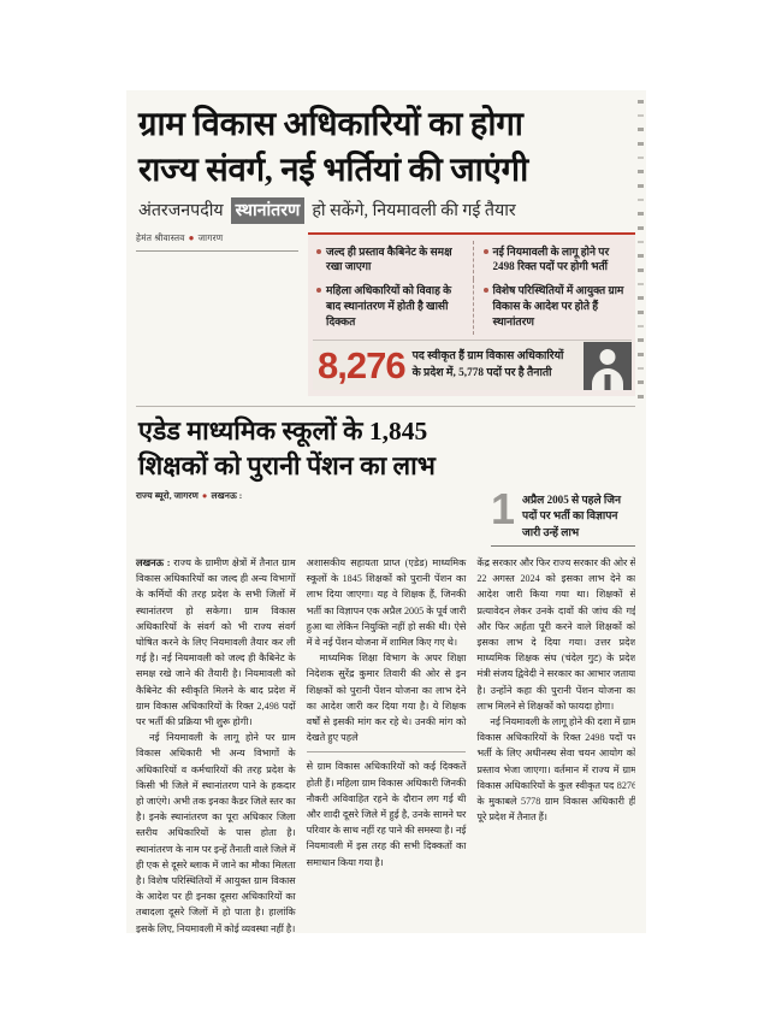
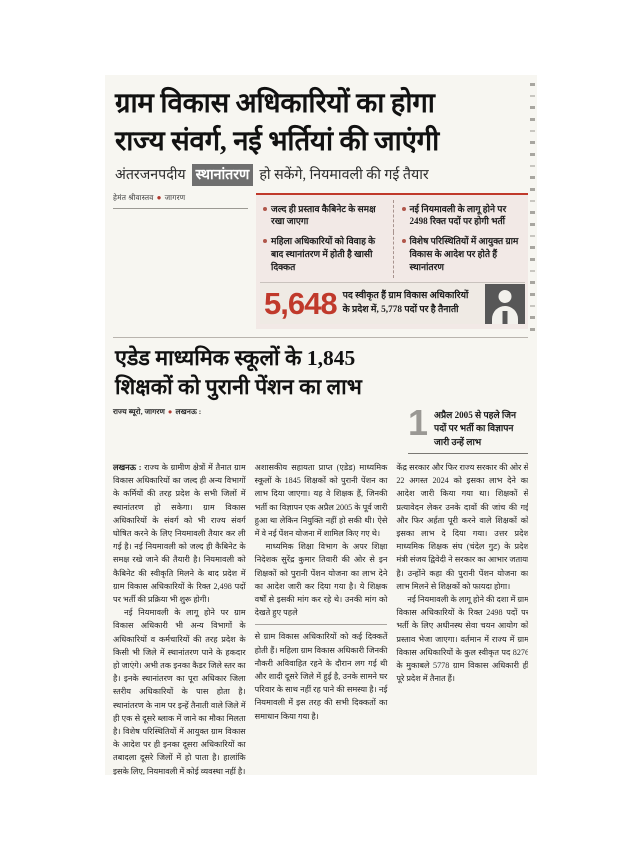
  ग्राम विकास अधिकारियों का होगा
  राज्य संवर्ग, नई भर्तियां की जाएंगी
  अंतरजनपदीय
  स्थानांतरण
  हो सकेंगे, नियमावली की गई तैयार
  हेमंत श्रीवास्तव ● जागरण
  जल्द ही प्रस्ताव कैबिनेट के समक्ष रखा जाएगा
  नई नियमावली के लागू होने पर 2498 रिक्त पदों पर होगी भर्ती
  महिला अधिकारियों को विवाह के बाद स्थानांतरण में होती है खासी दिक्कत
  विशेष परिस्थितियों में आयुक्त ग्राम विकास के आदेश पर होते हैं स्थानांतरण
- 8,276
+ 5,648
  पद स्वीकृत हैं ग्राम विकास अधिकारियों
  के प्रदेश में, 5,778 पदों पर है तैनाती
  एडेड माध्यमिक स्कूलों के 1,845
  शिक्षकों को पुरानी पेंशन का लाभ
  राज्य ब्यूरो, जागरण ● लखनऊ :
  1
  अप्रैल 2005 से पहले जिन पदों पर भर्ती का विज्ञापन जारी उन्हें लाभ
  लखनऊ : राज्य के ग्रामीण क्षेत्रों में तैनात ग्राम विकास अधिकारियों का जल्द ही अन्य विभागों के कर्मियों की तरह प्रदेश के सभी जिलों में स्थानांतरण हो सकेगा। ग्राम विकास अधिकारियों के संवर्ग को भी राज्य संवर्ग घोषित करने के लिए नियमावली तैयार कर ली गई है। नई नियमावली को जल्द ही कैबिनेट के समक्ष रखे जाने की तैयारी है। नियमावली को कैबिनेट की स्वीकृति मिलने के बाद प्रदेश में ग्राम विकास अधिकारियों के रिक्त 2,498 पदों पर भर्ती की प्रक्रिया भी शुरू होगी।
  नई नियमावली के लागू होने पर ग्राम विकास अधिकारी भी अन्य विभागों के अधिकारियों व कर्मचारियों की तरह प्रदेश के किसी भी जिले में स्थानांतरण पाने के हकदार हो जाएंगे। अभी तक इनका कैडर जिले स्तर का है। इनके स्थानांतरण का पूरा अधिकार जिला स्तरीय अधिकारियों के पास होता है। स्थानांतरण के नाम पर इन्हें तैनाती वाले जिले में ही एक से दूसरे ब्लाक में जाने का मौका मिलता है। विशेष परिस्थितियों में आयुक्त ग्राम विकास के आदेश पर ही इनका दूसरा अधिकारियों का तबादला दूसरे जिलों में हो पाता है। हालांकि इसके लिए, नियमावली में कोई व्यवस्था नहीं है।
  अशासकीय सहायता प्राप्त (एडेड) माध्यमिक स्कूलों के 1845 शिक्षकों को पुरानी पेंशन का लाभ दिया जाएगा। यह वे शिक्षक हैं, जिनकी भर्ती का विज्ञापन एक अप्रैल 2005 के पूर्व जारी हुआ था लेकिन नियुक्ति नहीं हो सकी थी। ऐसे में वे नई पेंशन योजना में शामिल किए गए थे।
  माध्यमिक शिक्षा विभाग के अपर शिक्षा निदेशक सुरेंद्र कुमार तिवारी की ओर से इन शिक्षकों को पुरानी पेंशन योजना का लाभ देने का आदेश जारी कर दिया गया है। ये शिक्षक वर्षों से इसकी मांग कर रहे थे। उनकी मांग को देखते हुए पहले
  से ग्राम विकास अधिकारियों को कई दिक्कतें होती हैं। महिला ग्राम विकास अधिकारी जिनकी नौकरी अविवाहित रहने के दौरान लग गई थी और शादी दूसरे जिले में हुई है, उनके सामने घर परिवार के साथ नहीं रह पाने की समस्या है। नई नियमावली में इस तरह की सभी दिक्कतों का समाधान किया गया है।
  केंद्र सरकार और फिर राज्य सरकार की ओर से 22 अगस्त 2024 को इसका लाभ देने का आदेश जारी किया गया था। शिक्षकों से प्रत्यावेदन लेकर उनके दावों की जांच की ग और फिर अर्हता पूरी करने वाले शिक्षकों को इसका लाभ दे दिया गया। उत्तर प्रदेश माध्यमिक शिक्षक संघ (चंदेल गुट) के प्रदेश मंत्री संजय द्विवेदी ने सरकार का आभार जताया है। उन्होंने कहा की पुरानी पेंशन योजना का लाभ मिलने से शिक्षकों को फायदा होगा।
  नई नियमावली के लागू होने की दशा में ग्राम विकास अधिकारियों के रिक्त 2498 पदों प भर्ती के लिए अधीनस्थ सेवा चयन आयोग को प्रस्ताव भेजा जाएगा। वर्तमान में राज्य में ग्राम विकास अधिकारियों के कुल स्वीकृत पद 8276 के मुकाबले 5778 ग्राम विकास अधिकारी ही पूरे प्रदेश में तैनात हैं।
